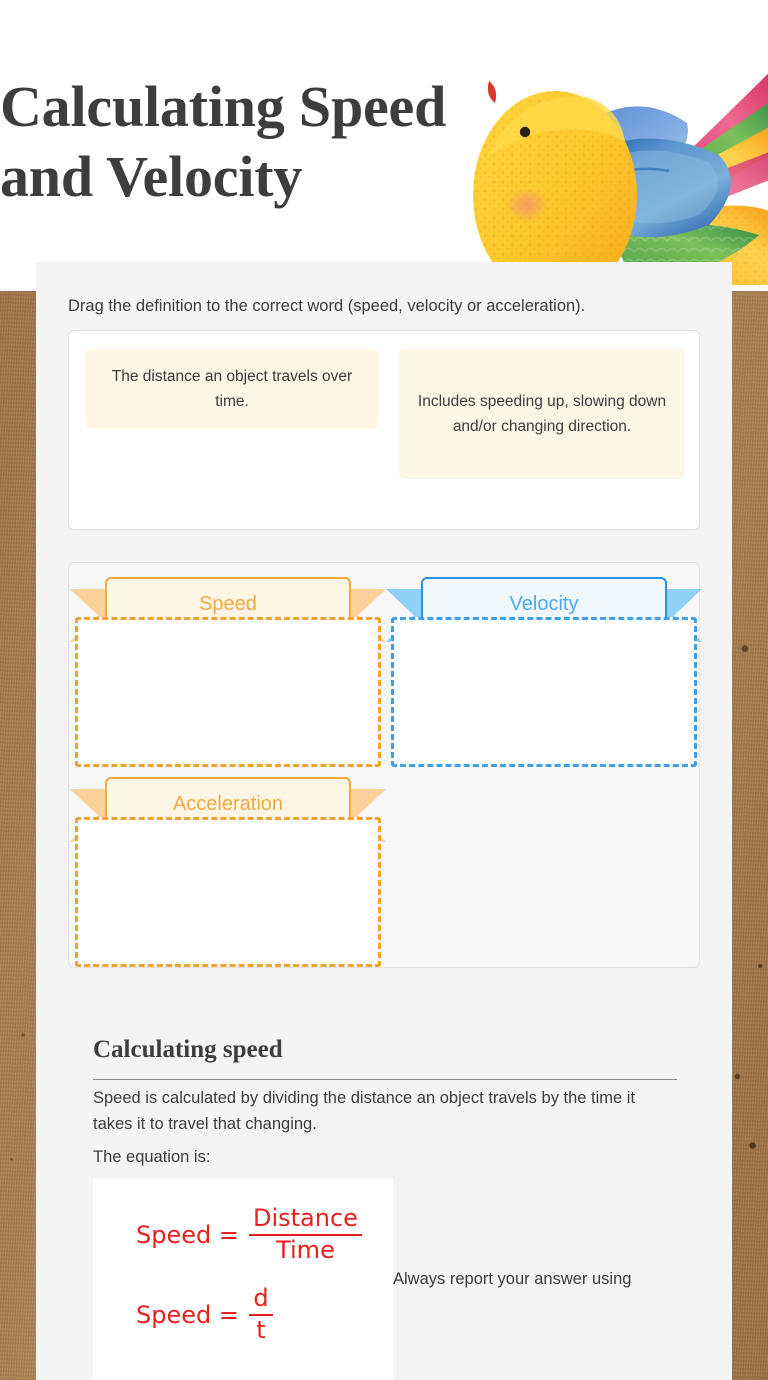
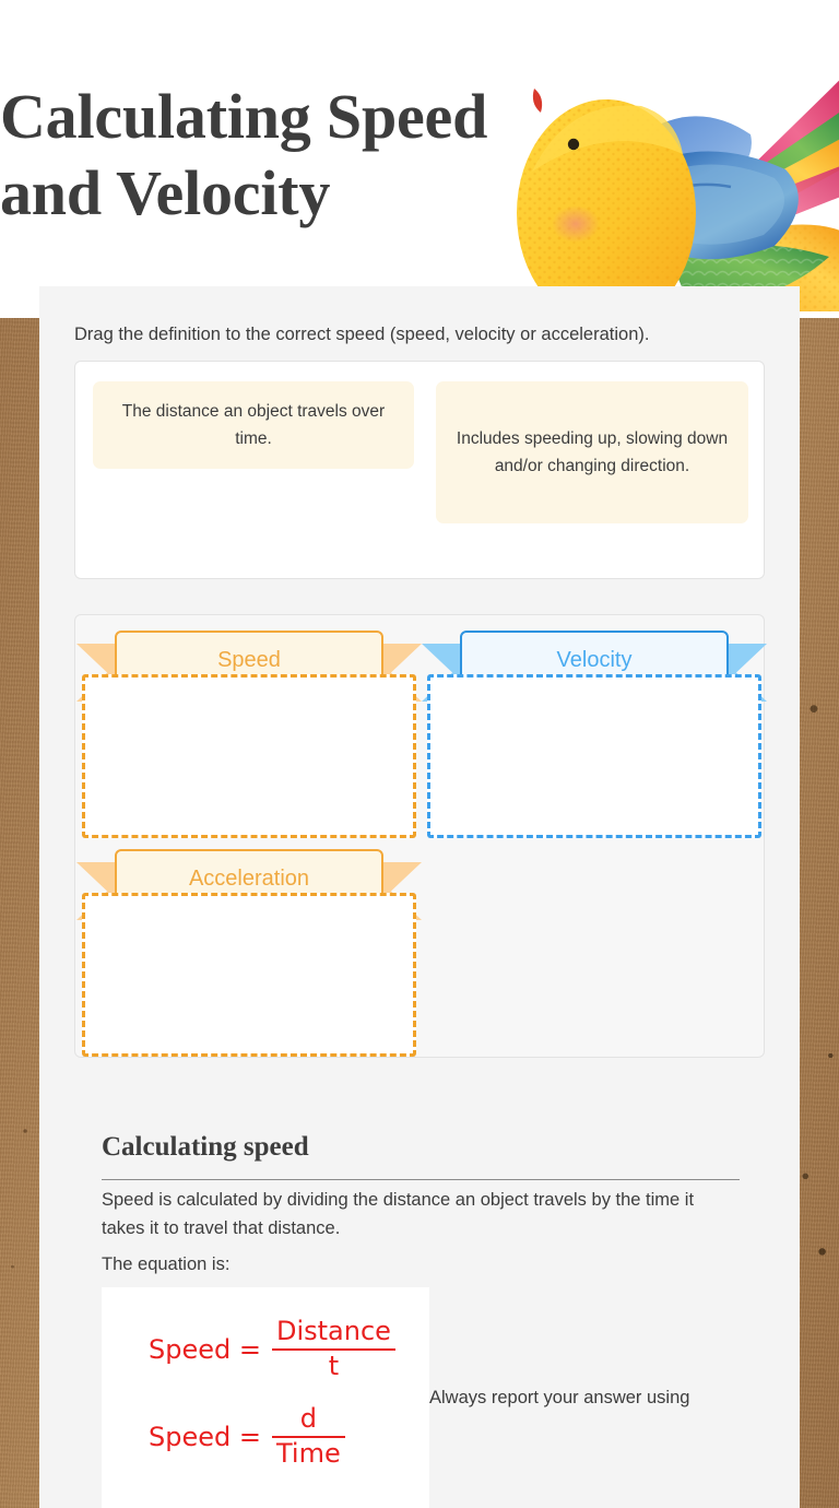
  Calculating Speed and Velocity
- Drag the definition to the correct word (speed, velocity or acceleration).
+ Drag the definition to the correct speed (speed, velocity or acceleration).
  The distance an object travels over time.
  Includes speeding up, slowing down and/or changing direction.
  Speed
  Velocity
  Acceleration
  Calculating speed
- Speed is calculated by dividing the distance an object travels by the time it takes it to travel that changing.
+ Speed is calculated by dividing the distance an object travels by the time it takes it to travel that distance.
  The equation is:
  Speed =
  Distance
- Time
+ t
  Speed =
  d
- t
+ Time
  Always report your answer using
